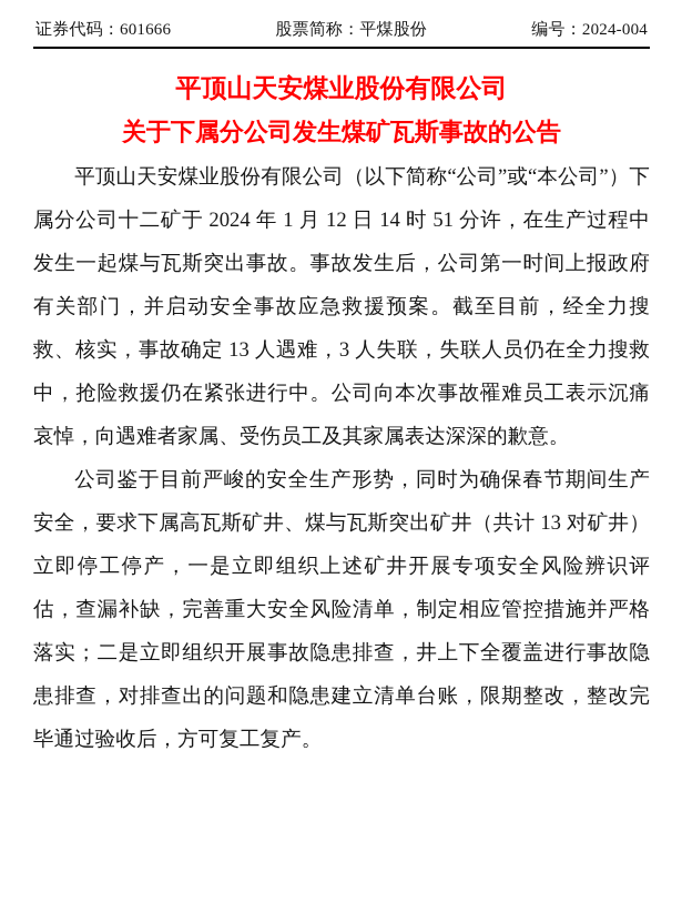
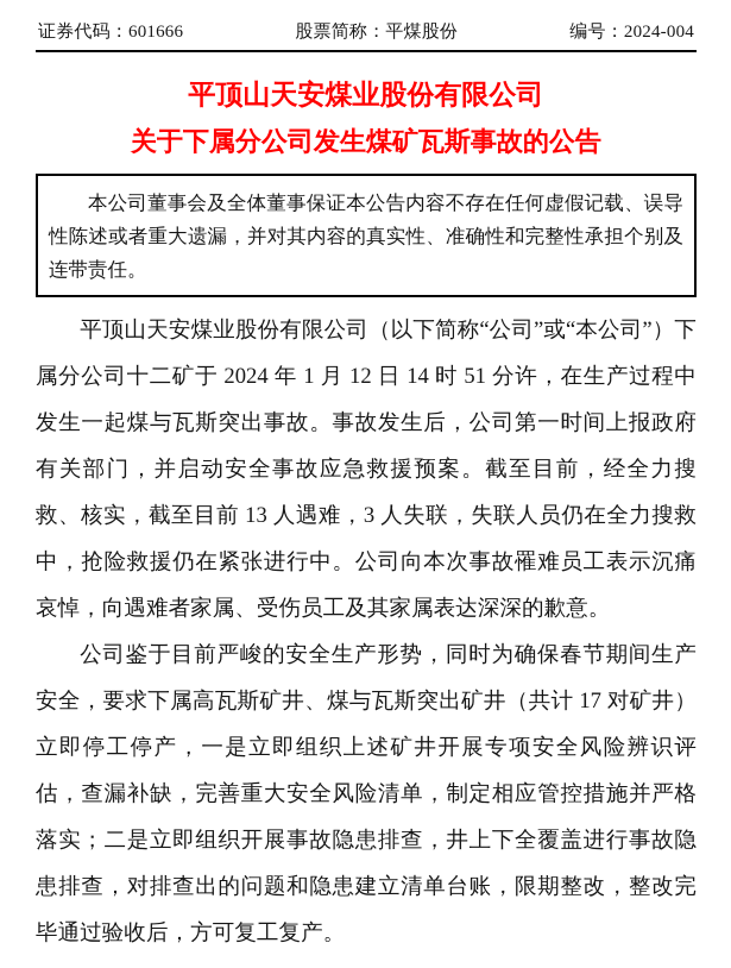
  证券代码：601666
  股票简称：平煤股份
  编号：2024-004
  平顶山天安煤业股份有限公司
  关于下属分公司发生煤矿瓦斯事故的公告
+ 本公司董事会及全体董事保证本公告内容不存在任何虚假记载、误导性陈述或者重大遗漏，并对其内容的真实性、准确性和完整性承担个别及连带责任。
- 平顶山天安煤业股份有限公司（以下简称“公司”或“本公司”）下属分公司十二矿于 2024 年 1 月 12 日 14 时 51 分许，在生产过程中发生一起煤与瓦斯突出事故。事故发生后，公司第一时间上报政府有关部门，并启动安全事故应急救援预案。截至目前，经全力搜救、核实，事故确定 13 人遇难，3 人失联，失联人员仍在全力搜救中，抢险救援仍在紧张进行中。公司向本次事故罹难员工表示沉痛哀悼，向遇难者家属、受伤员工及其家属表达深深的歉意。
+ 平顶山天安煤业股份有限公司（以下简称“公司”或“本公司”）下属分公司十二矿于 2024 年 1 月 12 日 14 时 51 分许，在生产过程中发生一起煤与瓦斯突出事故。事故发生后，公司第一时间上报政府有关部门，并启动安全事故应急救援预案。截至目前，经全力搜救、核实，截至目前 13 人遇难，3 人失联，失联人员仍在全力搜救中，抢险救援仍在紧张进行中。公司向本次事故罹难员工表示沉痛哀悼，向遇难者家属、受伤员工及其家属表达深深的歉意。
- 公司鉴于目前严峻的安全生产形势，同时为确保春节期间生产安全，要求下属高瓦斯矿井、煤与瓦斯突出矿井（共计 13 对矿井）立即停工停产，一是立即组织上述矿井开展专项安全风险辨识评估，查漏补缺，完善重大安全风险清单，制定相应管控措施并严格落实；二是立即组织开展事故隐患排查，井上下全覆盖进行事故隐患排查，对排查出的问题和隐患建立清单台账，限期整改，整改完毕通过验收后，方可复工复产。
+ 公司鉴于目前严峻的安全生产形势，同时为确保春节期间生产安全，要求下属高瓦斯矿井、煤与瓦斯突出矿井（共计 17 对矿井）立即停工停产，一是立即组织上述矿井开展专项安全风险辨识评估，查漏补缺，完善重大安全风险清单，制定相应管控措施并严格落实；二是立即组织开展事故隐患排查，井上下全覆盖进行事故隐患排查，对排查出的问题和隐患建立清单台账，限期整改，整改完毕通过验收后，方可复工复产。
